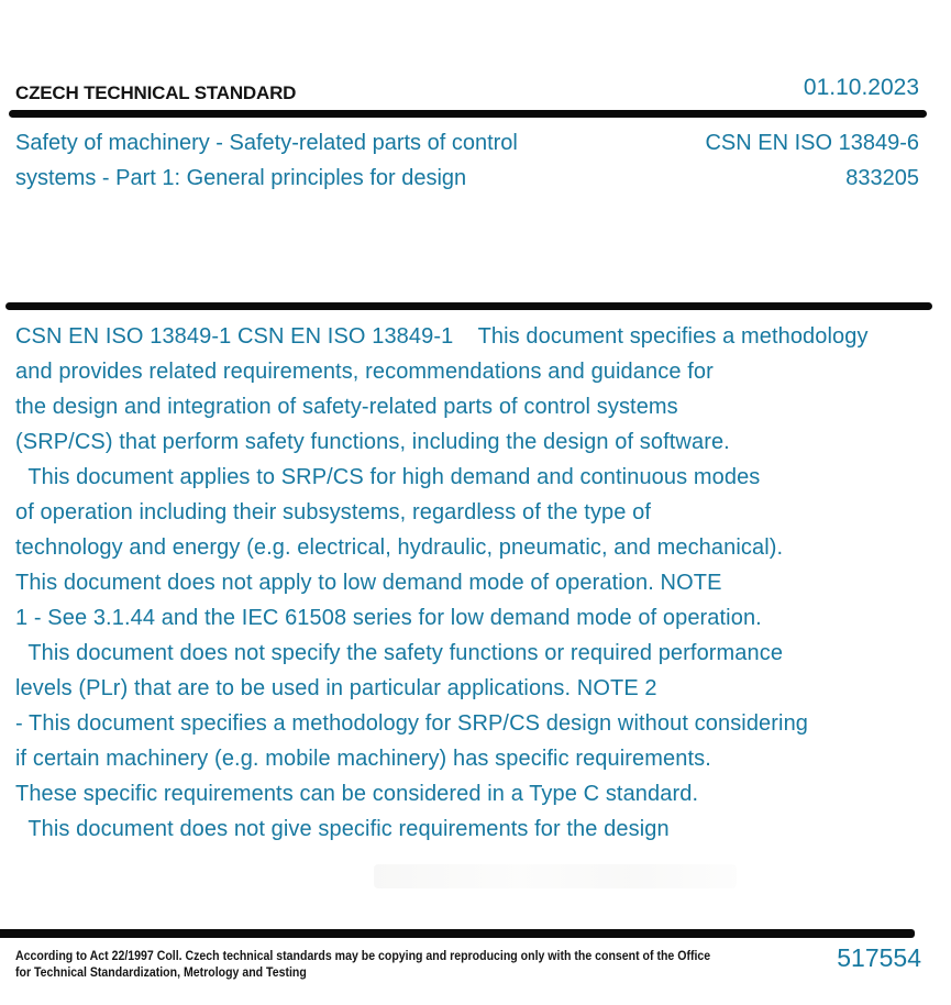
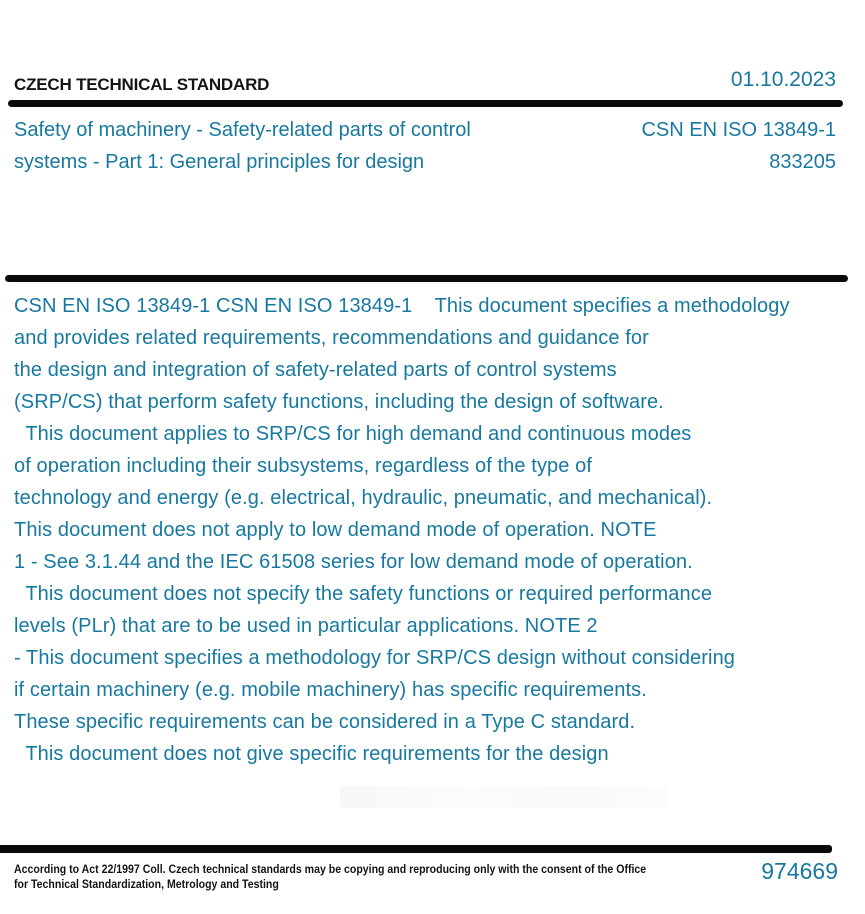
  CZECH TECHNICAL STANDARD
  01.10.2023
  Safety of machinery - Safety-related parts of control
  systems - Part 1: General principles for design
- CSN EN ISO 13849-6
+ CSN EN ISO 13849-1
  833205
  CSN EN ISO 13849-1 CSN EN ISO 13849-1 This document specifies a methodology
  and provides related requirements, recommendations and guidance for
  the design and integration of safety-related parts of control systems
  (SRP/CS) that perform safety functions, including the design of software.
  This document applies to SRP/CS for high demand and continuous modes
  of operation including their subsystems, regardless of the type of
  technology and energy (e.g. electrical, hydraulic, pneumatic, and mechanical).
  This document does not apply to low demand mode of operation. NOTE
  1 - See 3.1.44 and the IEC 61508 series for low demand mode of operation.
  This document does not specify the safety functions or required performance
  levels (PLr) that are to be used in particular applications. NOTE 2
  - This document specifies a methodology for SRP/CS design without considering
  if certain machinery (e.g. mobile machinery) has specific requirements.
  These specific requirements can be considered in a Type C standard.
  This document does not give specific requirements for the design
  According to Act 22/1997 Coll. Czech technical standards may be copying and reproducing only with the consent of the Office
  for Technical Standardization, Metrology and Testing
- 517554
+ 974669
